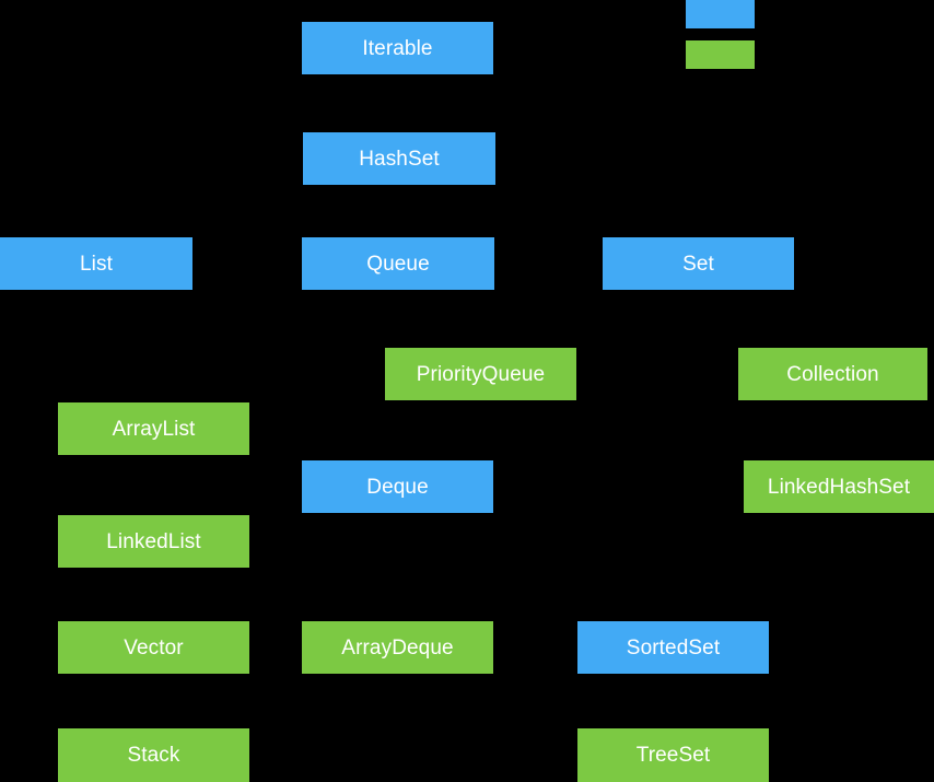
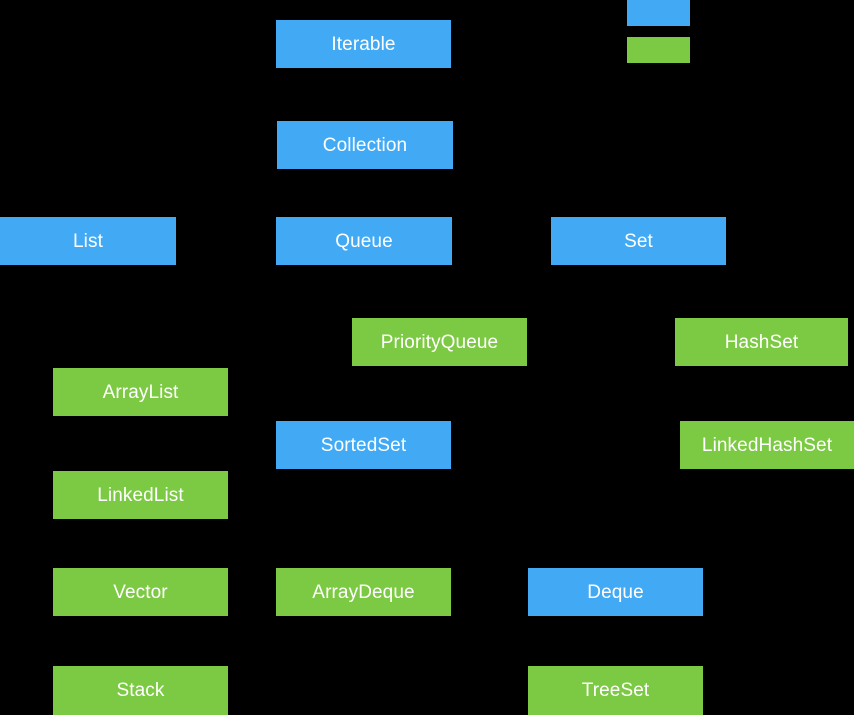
  Iterable
- HashSet
+ Collection
  List
  Queue
  Set
  PriorityQueue
- Collection
+ HashSet
  ArrayList
- Deque
+ SortedSet
  LinkedHashSet
  LinkedList
  Vector
  ArrayDeque
- SortedSet
+ Deque
  Stack
  TreeSet
